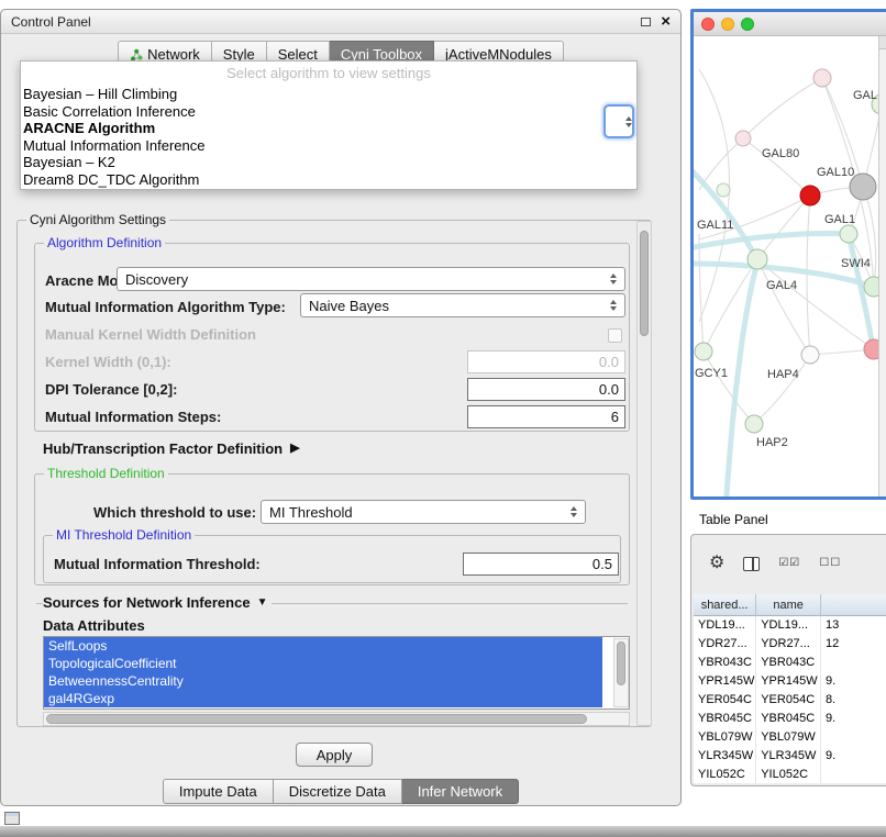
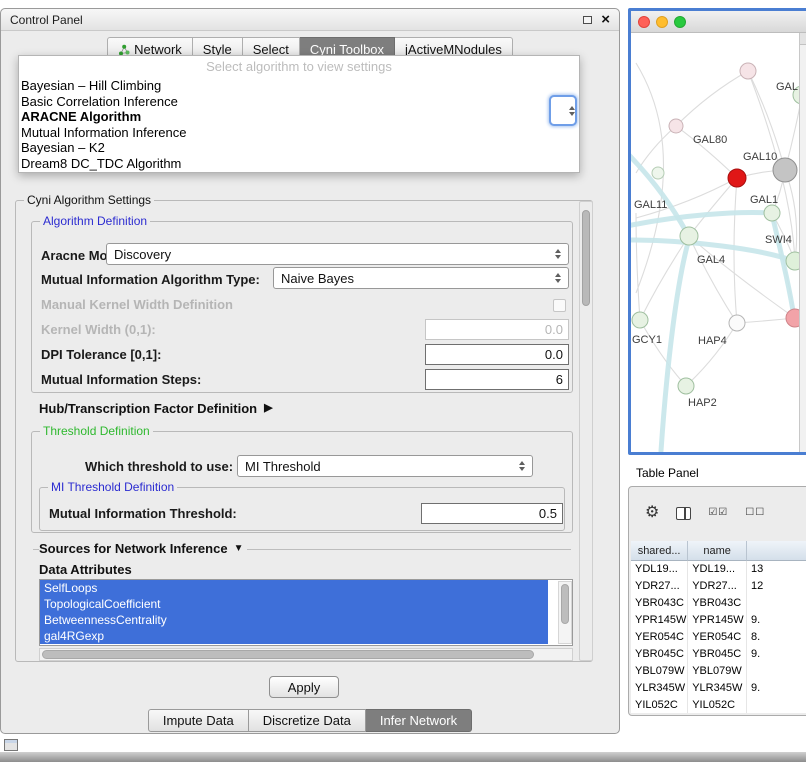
  Control Panel
  ×
  Network
  Style
  Select
  Cyni Toolbox
  jActiveMNodules
  Cyni Algorithm Settings
  Algorithm Definition
  Threshold Definition
  MI Threshold Definition
  Aracne Mo
  Discovery
  Mutual Information Algorithm Type:
  Naive Bayes
  Manual Kernel Width Definition
  Kernel Width (0,1):
  0.0
- DPI Tolerance [0,2]:
+ DPI Tolerance [0,1]:
  0.0
  Mutual Information Steps:
  6
  Hub/Transcription Factor Definition
  ▶
  Which threshold to use:
  MI Threshold
  Mutual Information Threshold:
  0.5
  Sources for Network Inference
  ▼
  Data Attributes
  SelfLoops
  TopologicalCoefficient
  BetweennessCentrality
  gal4RGexp
  Apply
  Impute Data
  Discretize Data
  Infer Network
  Select algorithm to view settings
  Bayesian – Hill Climbing
  Basic Correlation Inference
  ARACNE Algorithm
  Mutual Information Inference
  Bayesian – K2
  Dream8 DC_TDC Algorithm
  GAL
  GAL80
  GAL10
  GAL11
  GAL1
  SWI4
  GAL4
  GCY1
  HAP4
  HAP2
  Table Panel
  ⚙
  ☑☑
  ☐☐
  shared...
  name
  YDL19...
  YDL19...
  13
  YDR27...
  YDR27...
  12
  YBR043C
  YBR043C
  YPR145W
  YPR145W
  9.
  YER054C
  YER054C
  8.
  YBR045C
  YBR045C
  9.
  YBL079W
  YBL079W
  YLR345W
  YLR345W
  9.
  YIL052C
  YIL052C
